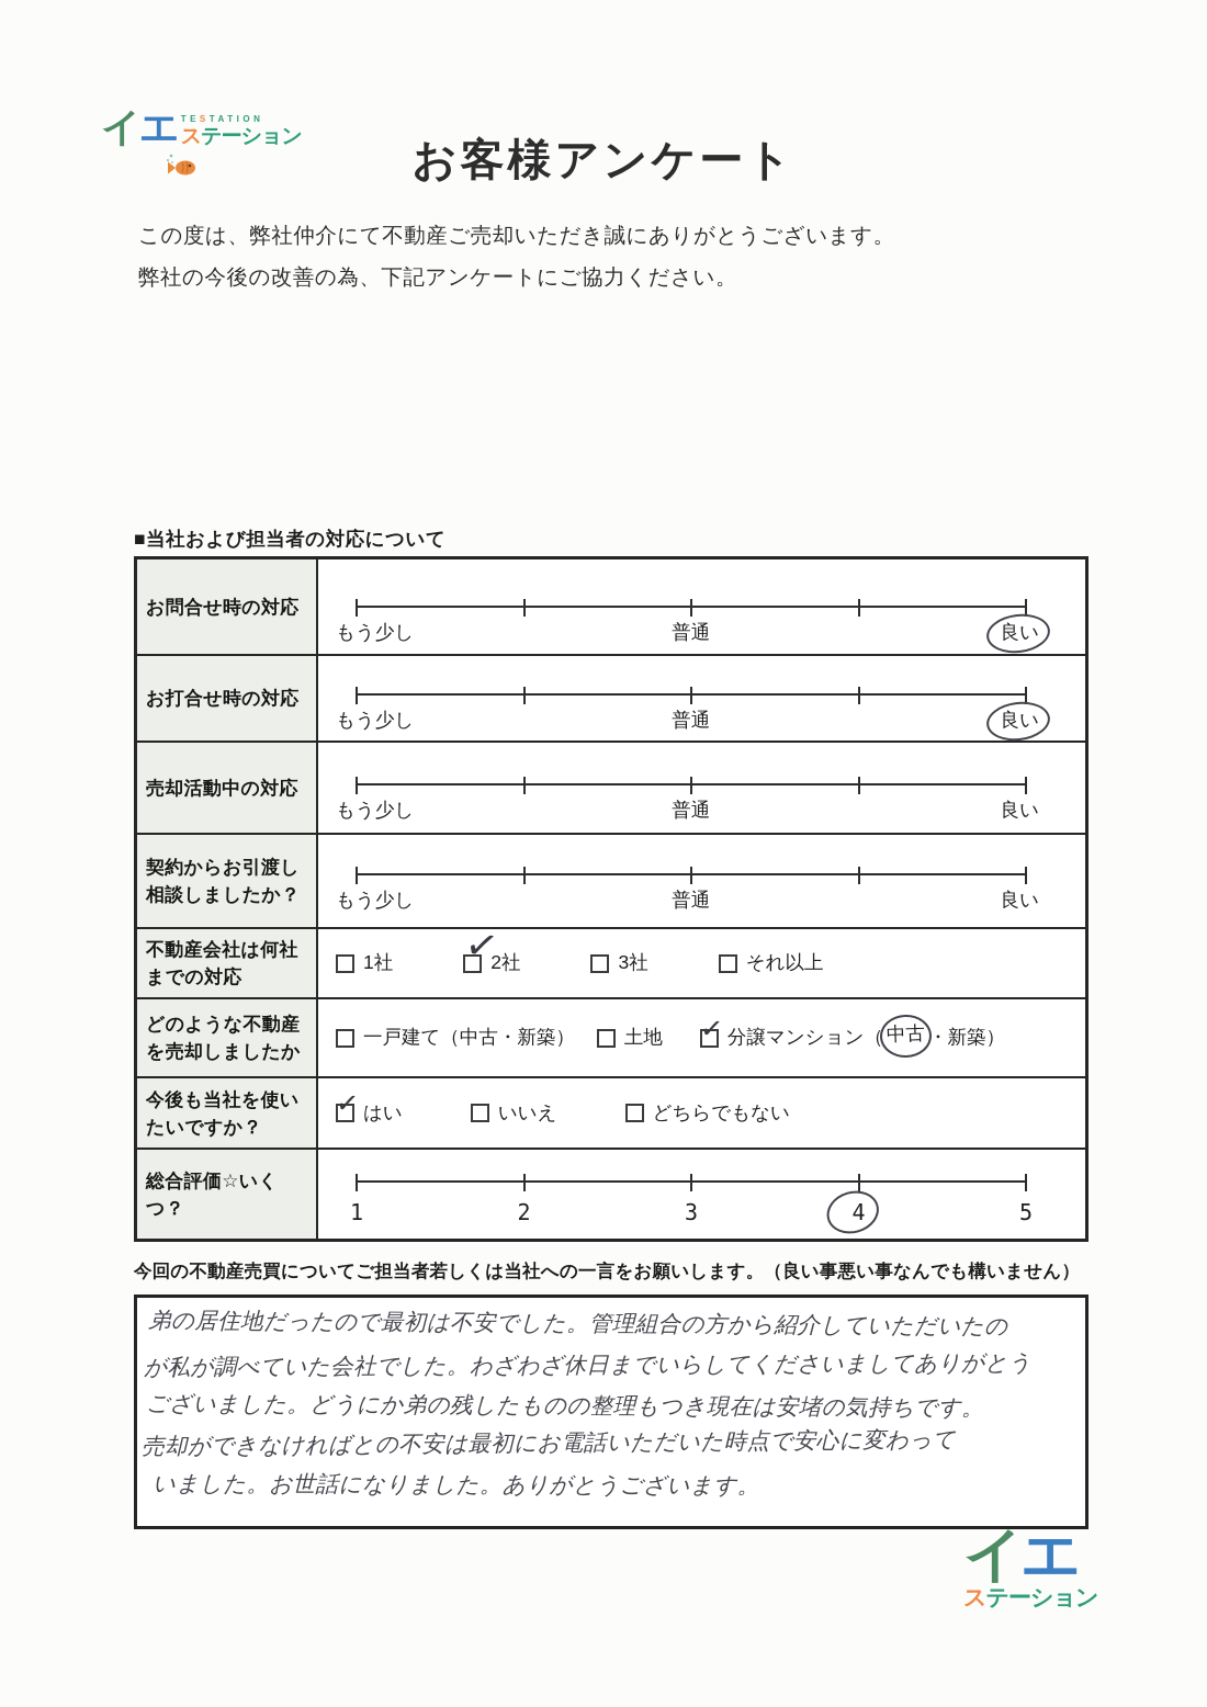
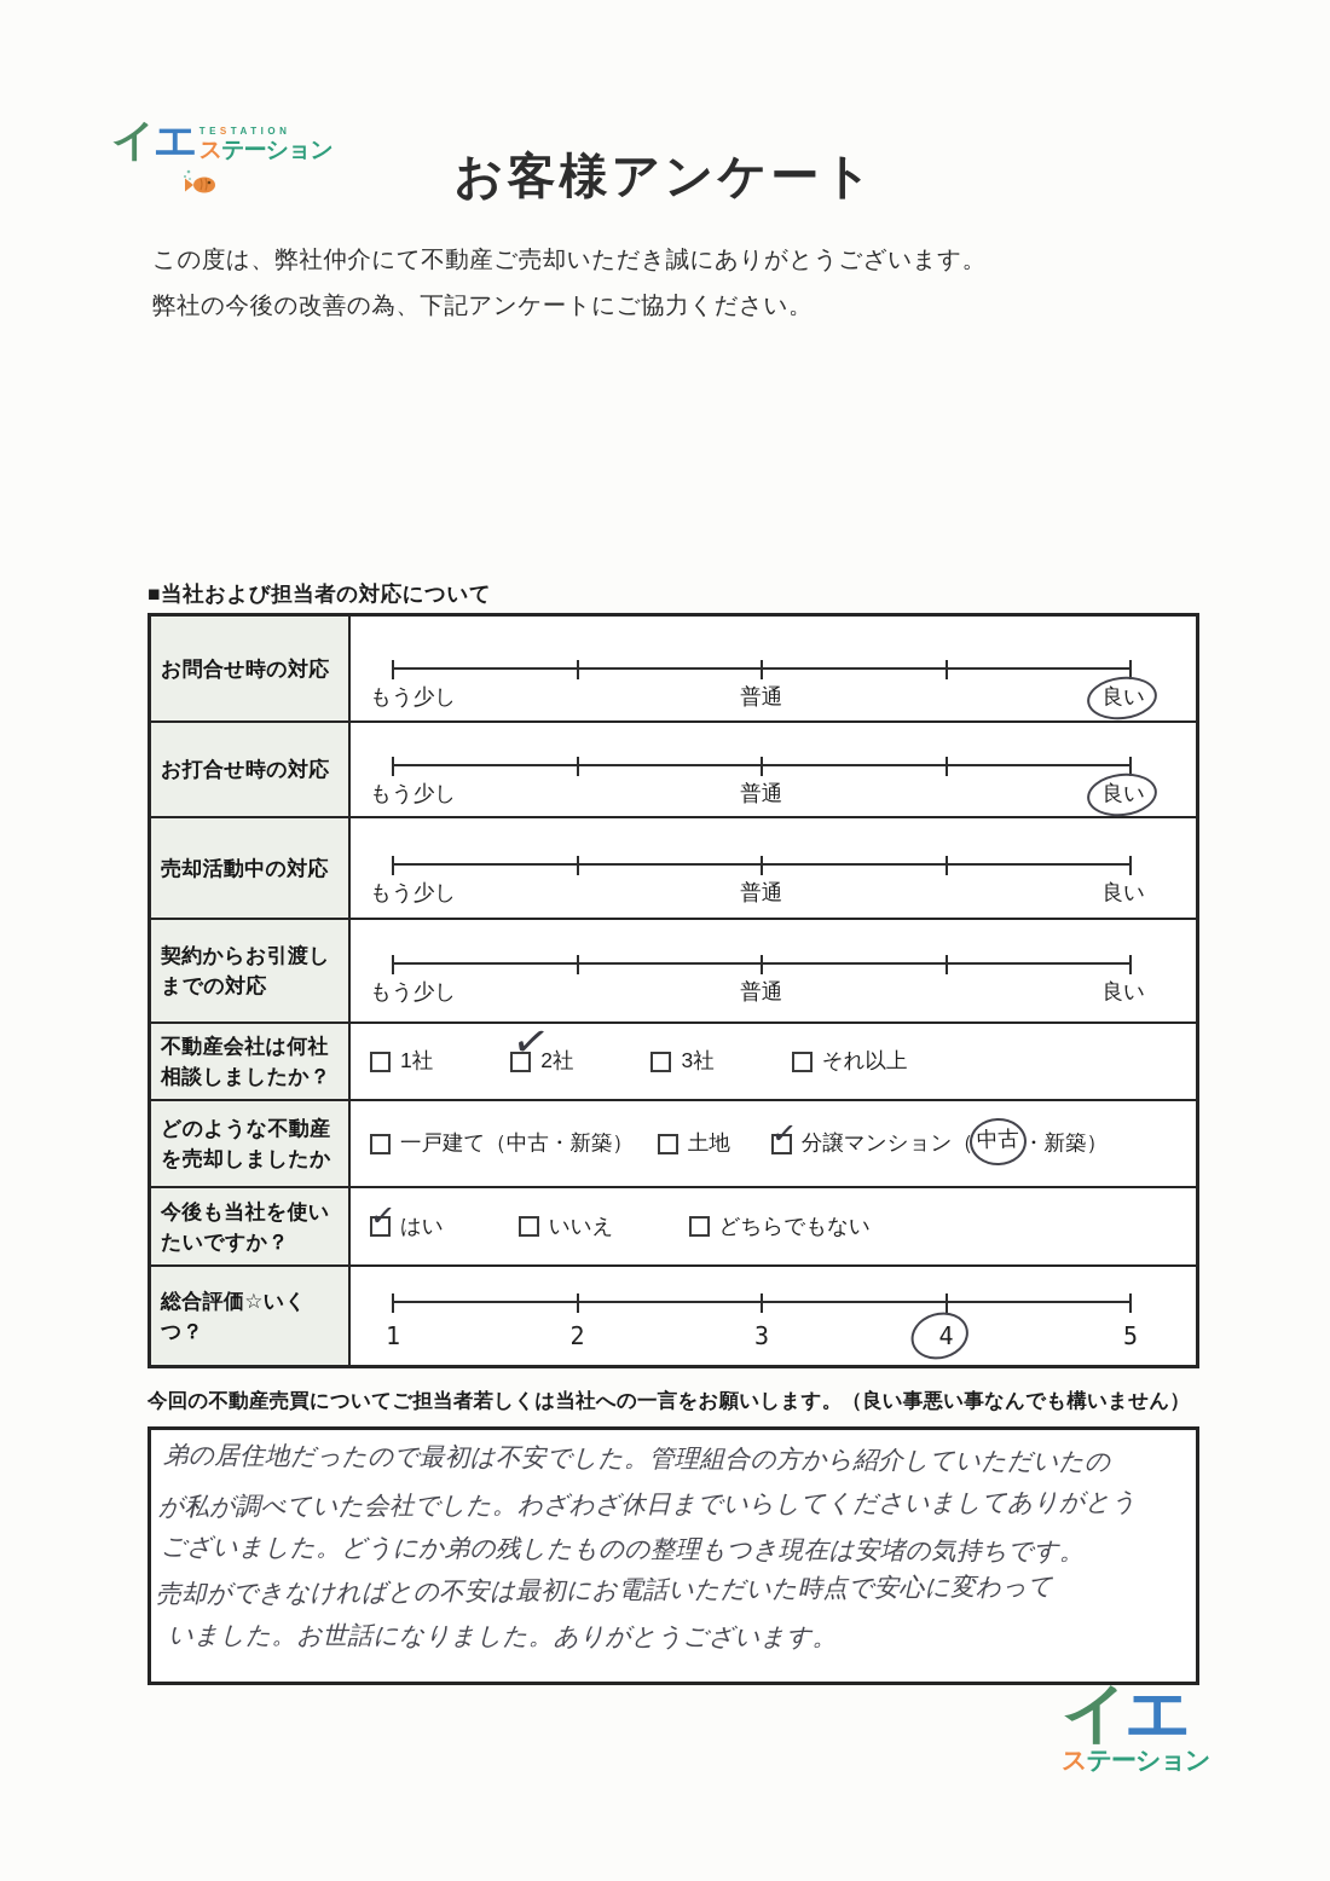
  イエ
  TESTATION
  ステーション
  お客様アンケート
  この度は、弊社仲介にて不動産ご売却いただき誠にありがとうございます。
  弊社の今後の改善の為、下記アンケートにご協力ください。
  ■当社および担当者の対応について
  お問合せ時の対応
  もう少し
  普通
  良い
  お打合せ時の対応
  もう少し
  普通
  良い
  売却活動中の対応
  もう少し
  普通
  良い
  契約からお引渡し
- 相談しましたか？
+ までの対応
  もう少し
  普通
  良い
  不動産会社は何社
- までの対応
+ 相談しましたか？
  1社
  2社
  3社
  それ以上
  どのような不動産
  を売却しましたか
  一戸建て（中古・新築）
  土地
  分譲マンション（
  ・新築）
  今後も当社を使い
  たいですか？
  はい
  いいえ
  どちらでもない
  総合評価☆いくつ？
  1
  2
  3
  4
  5
  今回の不動産売買についてご担当者若しくは当社への一言をお願いします。（良い事悪い事なんでも構いません）
  弟の居住地だったので最初は不安でした。管理組合の方から紹介していただいたの
  が私が調べていた会社でした。わざわざ休日までいらしてくださいましてありがとう
  ございました。どうにか弟の残したものの整理もつき現在は安堵の気持ちです。
  売却ができなければとの不安は最初にお電話いただいた時点で安心に変わって
  いました。お世話になりました。ありがとうございます。
  イエ
  ステーション
